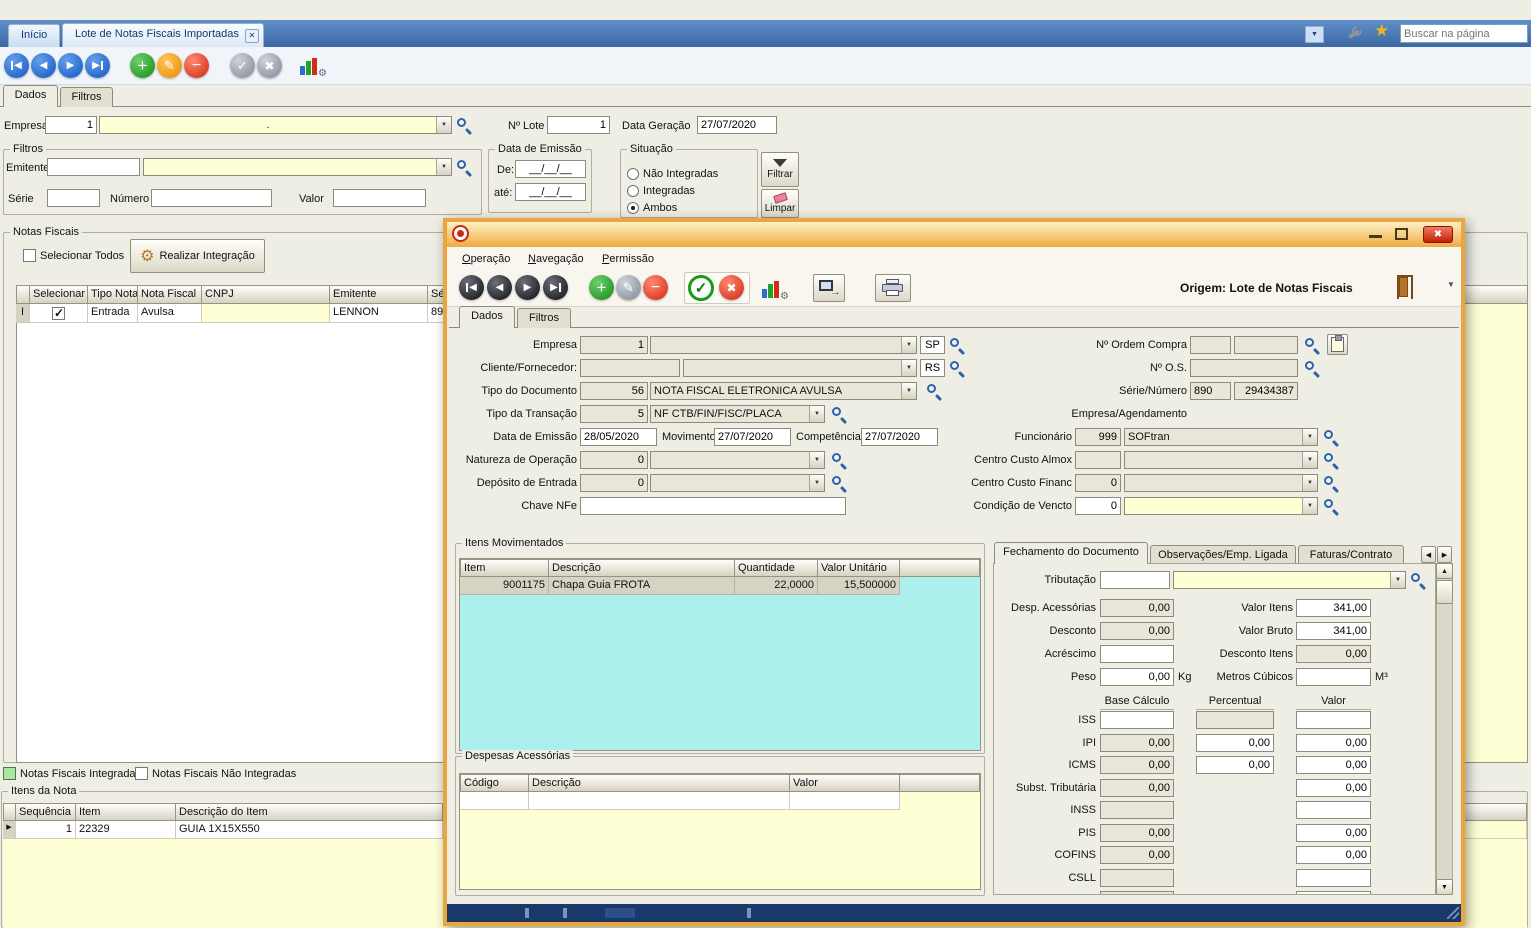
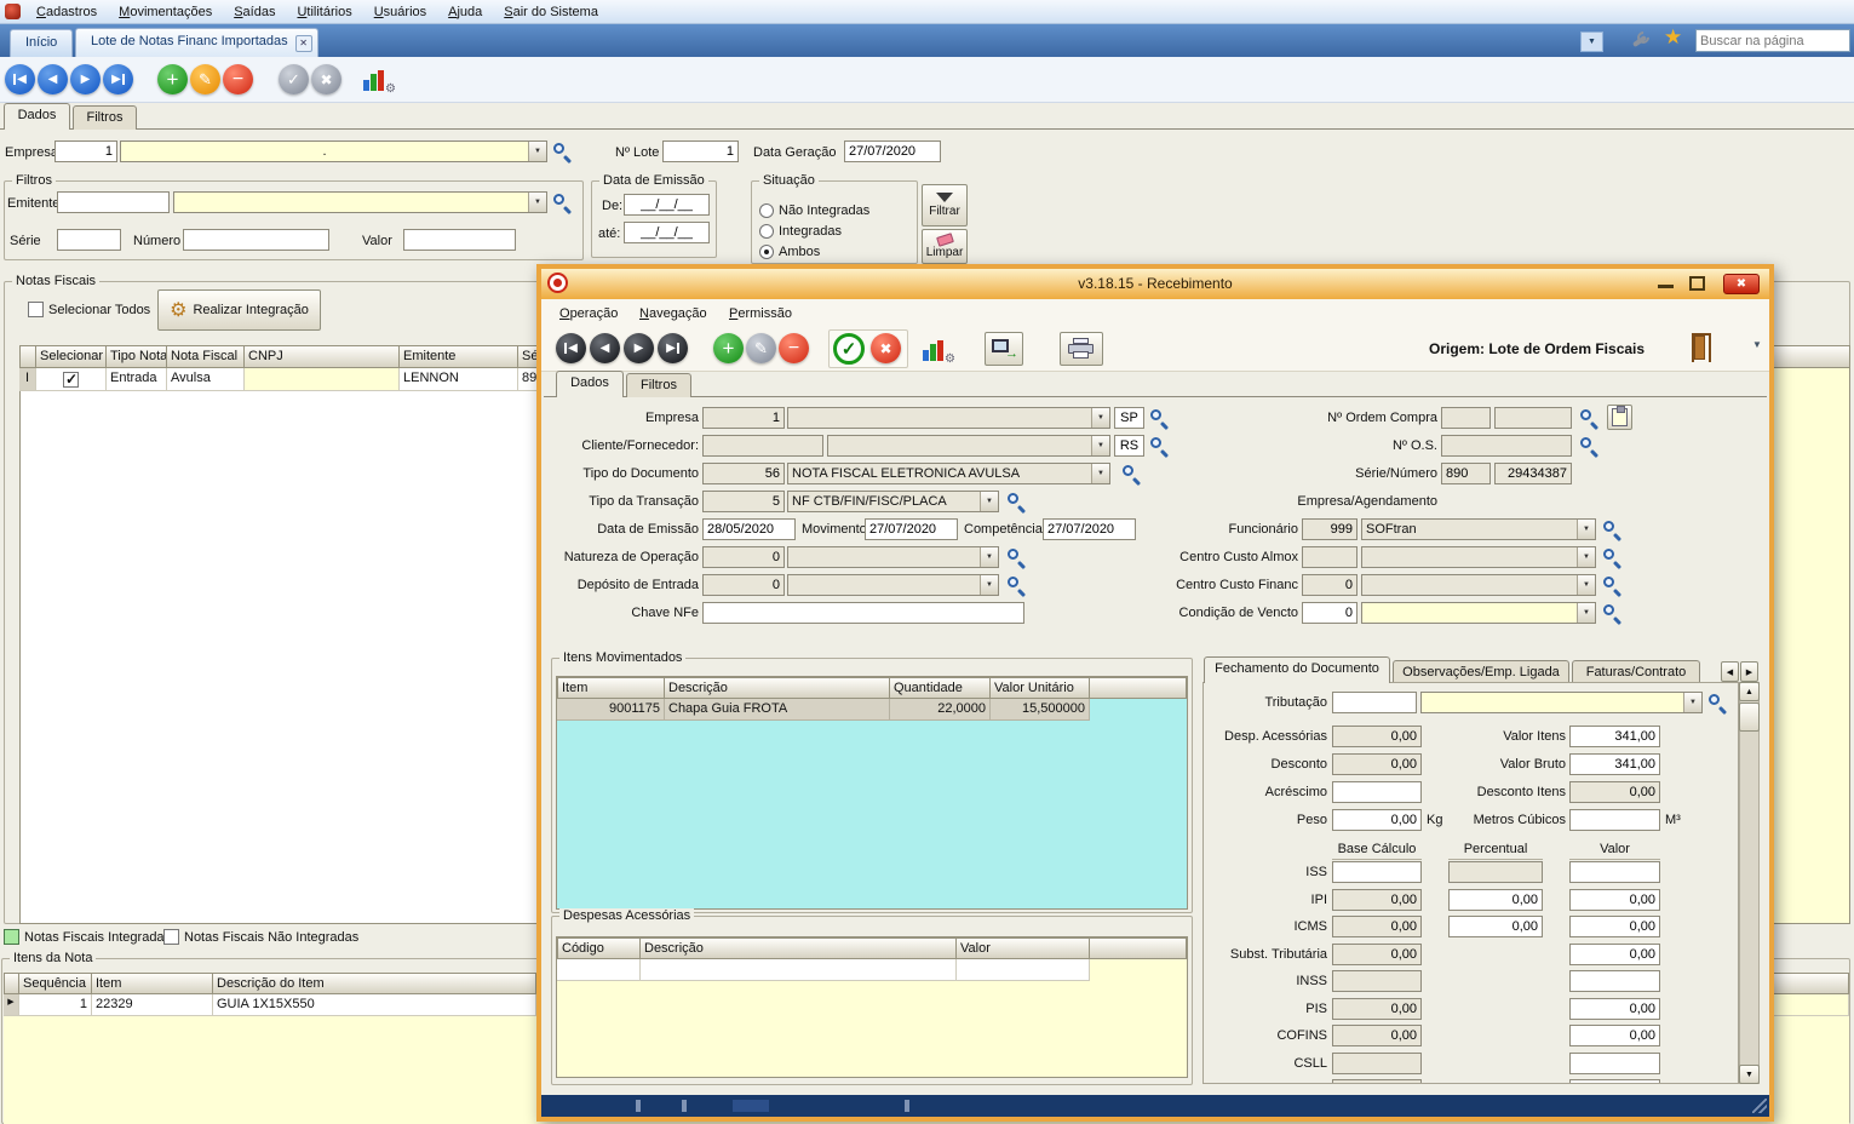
+ Cadastros
+ Movimentações
+ Saídas
+ Utilitários
+ Usuários
+ Ajuda
+ Sair do Sistema
  Início
- Lote de Notas Fiscais Importadas
+ Lote de Notas Financ Importadas
  ✕
  ★
  Buscar na página
  ◀
  ◀
  ▶
  ▶
  +
  ✎
  −
  ✓
  ✖
  ⚙
  Dados
  Filtros
  Empres
  1
  .
  Nº Lote
  1
  Data Geração
  27/07/2020
  Filtros
  Emitent
  Série
  Número
  Valor
  Data de Emissão
  De:
  __/__/__
  até:
  __/__/__
  Situação
  Não Integradas
  Integradas
  Ambos
  Filtrar
  Limpar
  Notas Fiscais
  Selecionar Todos
  ⚙
  Realizar Integração
  Selecionar
  Tipo Nota
  Nota Fiscal
  CNPJ
  Emitente
  Sé
  I
  Entrada
  Avulsa
  LENNON
  89
  Notas Fiscais Integrada
  Notas Fiscais Não Integradas
  Itens da Nota
  Sequência
  Item
  Descrição do Item
  1
  22329
  GUIA 1X15X550
+ v3.18.15 - Recebimento
  ✖
  Operação
  Navegação
  Permissão
  ◀
  ◀
  ▶
  ▶
  +
  ✎
  −
  ✓
  ✖
  ⚙
  →
- Origem: Lote de Notas Fiscais
+ Origem: Lote de Ordem Fiscais
  ▼
  Dados
  Filtros
  Empresa
  1
  SP
  Cliente/Fornecedor:
  RS
  Tipo do Documento
  56
  NOTA FISCAL ELETRONICA AVULSA
  Tipo da Transação
  5
  NF CTB/FIN/FISC/PLACA
  Data de Emissão
  28/05/2020
  Movimento
  27/07/2020
  Competência
  27/07/2020
  Natureza de Operação
  0
  Depósito de Entrada
  0
  Chave NFe
  Nº Ordem Compra
  Nº O.S.
  Série/Número
  890
  29434387
  Empresa/Agendamento
  Funcionário
  999
  SOFtran
  Centro Custo Almox
  Centro Custo Financ
  0
  Condição de Vencto
  0
  Itens Movimentados
  Item
  Descrição
  Quantidade
  Valor Unitário
  9001175
  Chapa Guia FROTA
  22,0000
  15,500000
  Despesas Acessórias
  Código
  Descrição
  Valor
  Fechamento do Documento
  Observações/Emp. Ligada
  Faturas/Contrato
  Tributação
  Desp. Acessórias
  0,00
  Valor Itens
  341,00
  Desconto
  0,00
  Valor Bruto
  341,00
  Acréscimo
  Desconto Itens
  0,00
  Peso
  0,00
  Kg
  Metros Cúbicos
  M³
  Base Cálculo
  Percentual
  Valor
  ISS
  IPI
  0,00
  0,00
  0,00
  ICMS
  0,00
  0,00
  0,00
  Subst. Tributária
  0,00
  0,00
  INSS
  PIS
  0,00
  0,00
  COFINS
  0,00
  0,00
  CSLL
